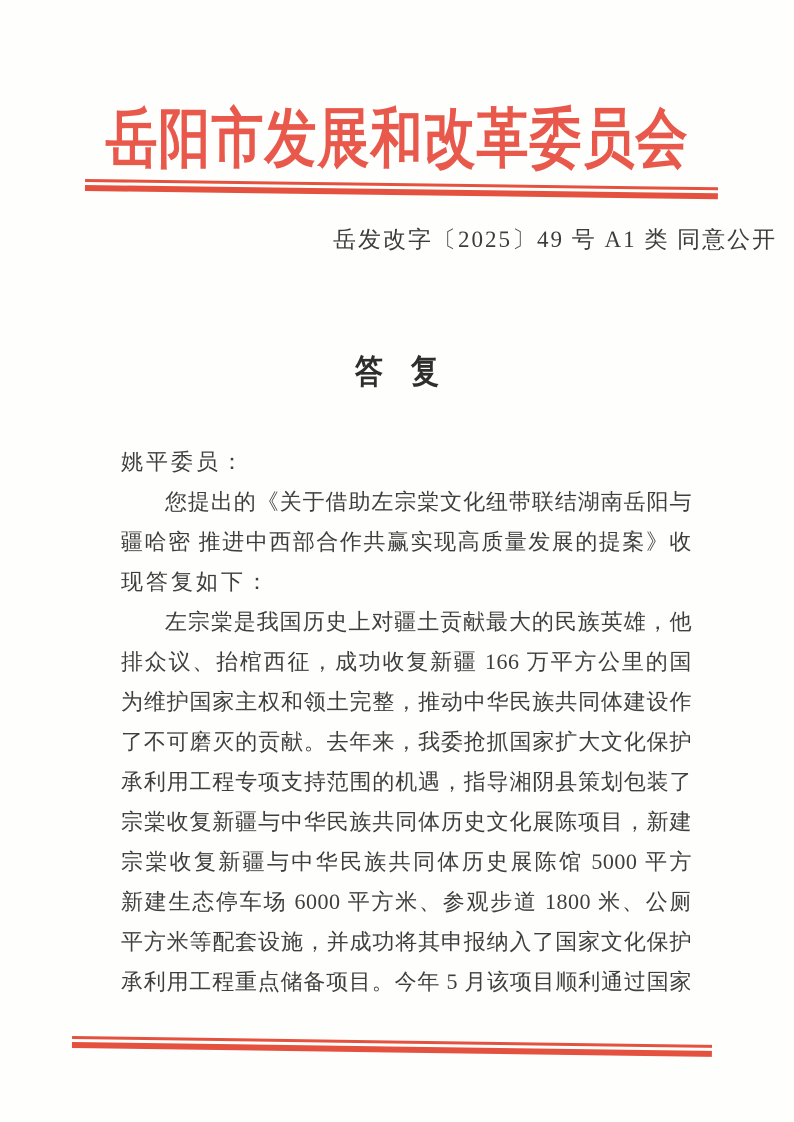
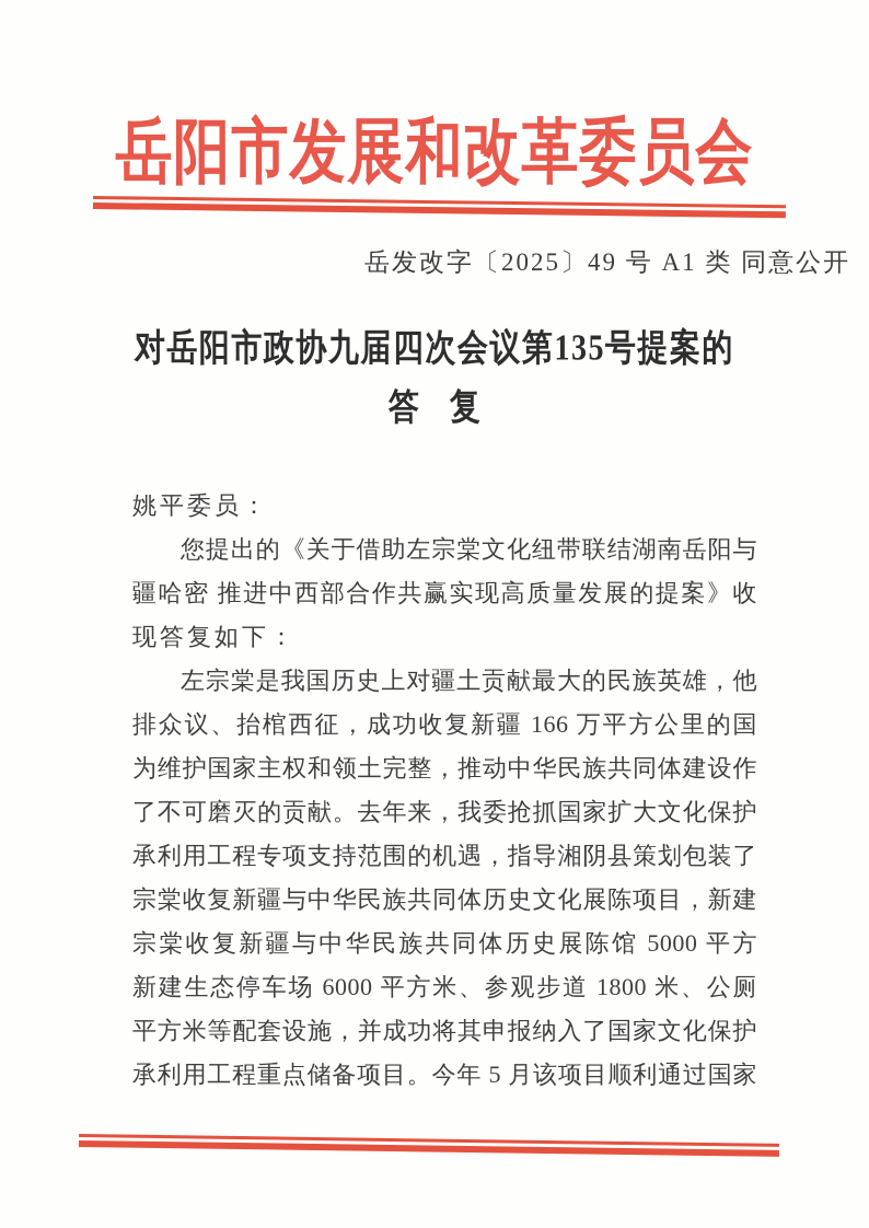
  岳阳市发展和改革委员会
  岳发改字〔2025〕49 号 A1 类 同意公开
+ 对岳阳市政协九届四次会议第135号提案的
  答 复
  姚平委员：
  您提出的《关于借助左宗棠文化纽带联结湖南岳阳与
  疆哈密 推进中西部合作共赢实现高质量发展的提案》收
  现答复如下：
  左宗棠是我国历史上对疆土贡献最大的民族英雄，他
  排众议、抬棺西征，成功收复新疆 166 万平方公里的国
  为维护国家主权和领土完整，推动中华民族共同体建设作
  了不可磨灭的贡献。去年来，我委抢抓国家扩大文化保护
  承利用工程专项支持范围的机遇，指导湘阴县策划包装了
  宗棠收复新疆与中华民族共同体历史文化展陈项目，新建
  宗棠收复新疆与中华民族共同体历史展陈馆 5000 平方
  新建生态停车场 6000 平方米、参观步道 1800 米、公厕
  平方米等配套设施，并成功将其申报纳入了国家文化保护
  承利用工程重点储备项目。今年 5 月该项目顺利通过国家
